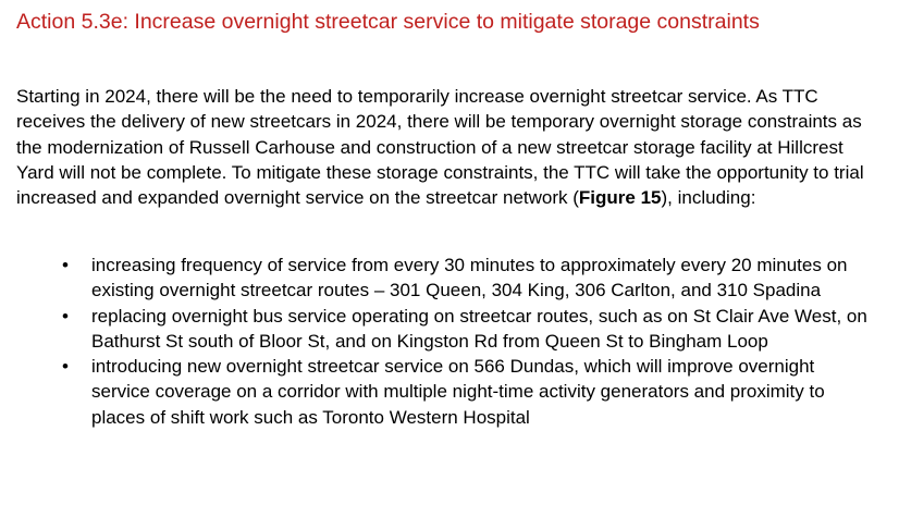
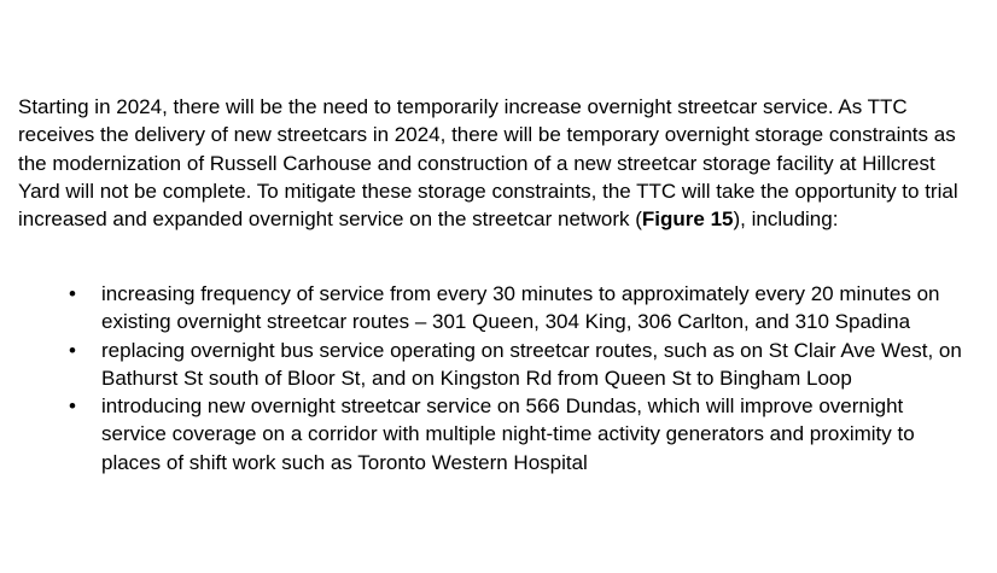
- Action 5.3e: Increase overnight streetcar service to mitigate storage constraints
  Starting in 2024, there will be the need to temporarily increase overnight streetcar service. As TTC receives the delivery of new streetcars in 2024, there will be temporary overnight storage constraints as the modernization of Russell Carhouse and construction of a new streetcar storage facility at Hillcrest Yard will not be complete. To mitigate these storage constraints, the TTC will take the opportunity to trial increased and expanded overnight service on the streetcar network (Figure 15), including:
  •
  increasing frequency of service from every 30 minutes to approximately every 20 minutes on existing overnight streetcar routes – 301 Queen, 304 King, 306 Carlton, and 310 Spadina
  •
  replacing overnight bus service operating on streetcar routes, such as on St Clair Ave West, on Bathurst St south of Bloor St, and on Kingston Rd from Queen St to Bingham Loop
  •
  introducing new overnight streetcar service on 566 Dundas, which will improve overnight service coverage on a corridor with multiple night-time activity generators and proximity to places of shift work such as Toronto Western Hospital
